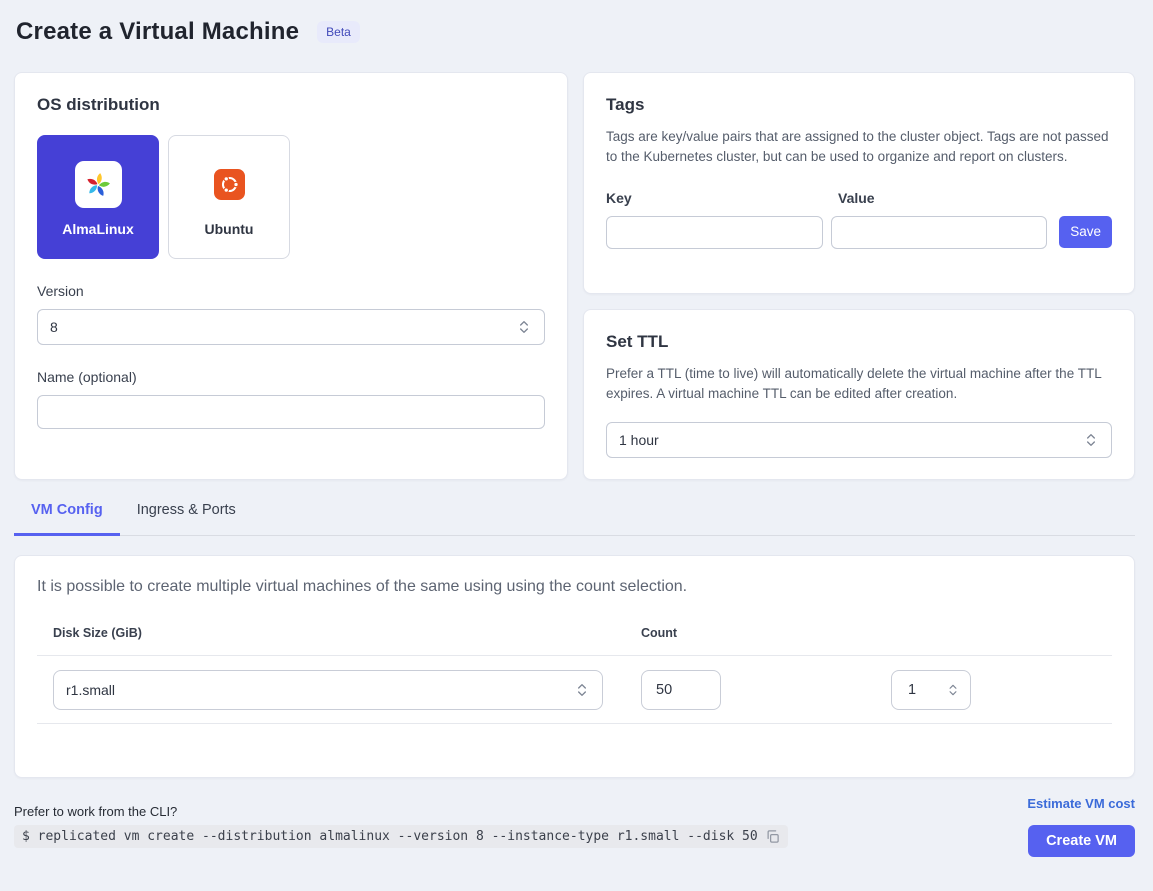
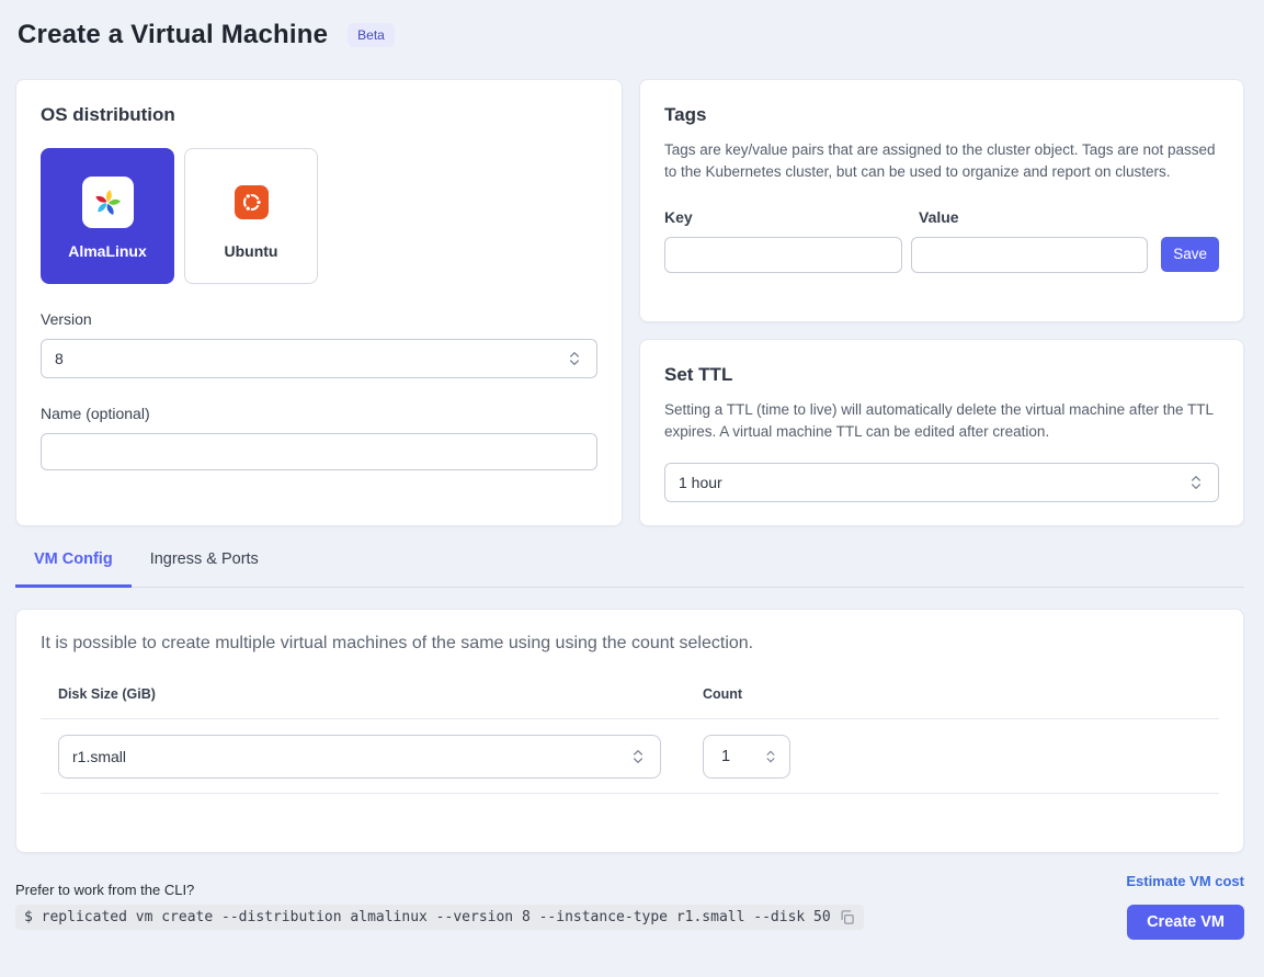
  Create a Virtual Machine
  Beta
  OS distribution
  AlmaLinux
  Ubuntu
  Version
  8
  Name (optional)
  Tags
  Tags are key/value pairs that are assigned to the cluster object. Tags are not passed to the Kubernetes cluster, but can be used to organize and report on clusters.
  Key
  Value
  Save
  Set TTL
- Prefer a TTL (time to live) will automatically delete the virtual machine after the TTL expires. A virtual machine TTL can be edited after creation.
+ Setting a TTL (time to live) will automatically delete the virtual machine after the TTL expires. A virtual machine TTL can be edited after creation.
  1 hour
  VM Config
  Ingress & Ports
  It is possible to create multiple virtual machines of the same using using the count selection.
  Disk Size (GiB)
  Count
  r1.small
- 50
  1
  Prefer to work from the CLI?
  $ replicated vm create --distribution almalinux --version 8 --instance-type r1.small --disk 50
  Estimate VM cost
  Create VM
